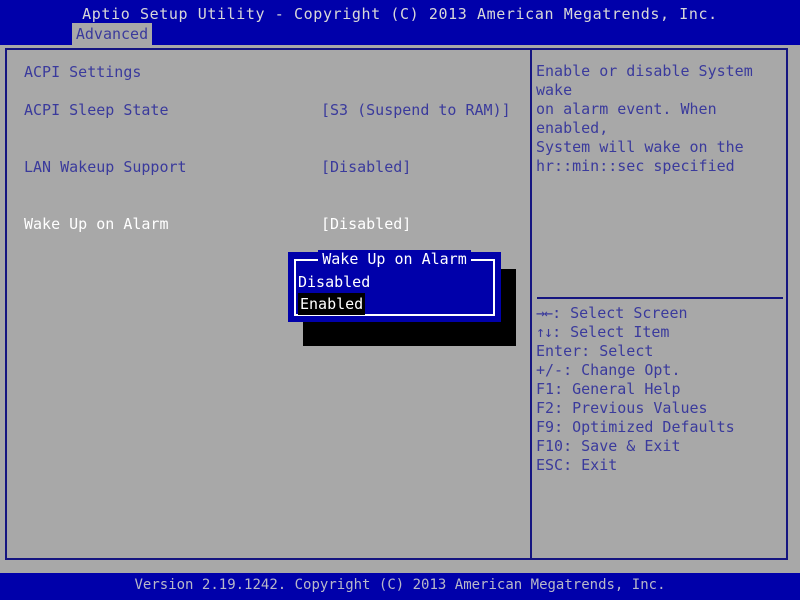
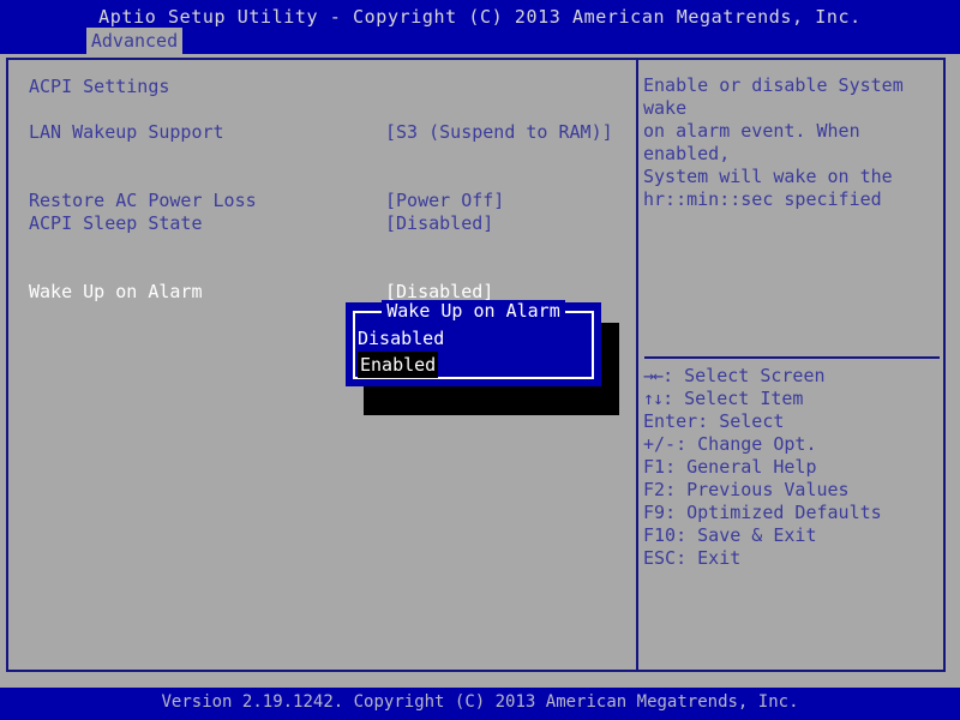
  Aptio Setup Utility - Copyright (C) 2013 American Megatrends, Inc.
  Advanced
  ACPI Settings
- ACPI Sleep State
+ LAN Wakeup Support
  [S3 (Suspend to RAM)]
+ Restore AC Power Loss
+ [Power Off]
- LAN Wakeup Support
+ ACPI Sleep State
  [Disabled]
  Wake Up on Alarm
  [Disabled]
  Enable or disable System wake
  on alarm event. When enabled,
  System will wake on the
  hr::min::sec specified
  →←: Select Screen
  ↑↓: Select Item
  Enter: Select
  +/-: Change Opt.
  F1: General Help
  F2: Previous Values
  F9: Optimized Defaults
  F10: Save & Exit
  ESC: Exit
  Wake Up on Alarm
  Disabled
  Enabled
  Version 2.19.1242. Copyright (C) 2013 American Megatrends, Inc.
